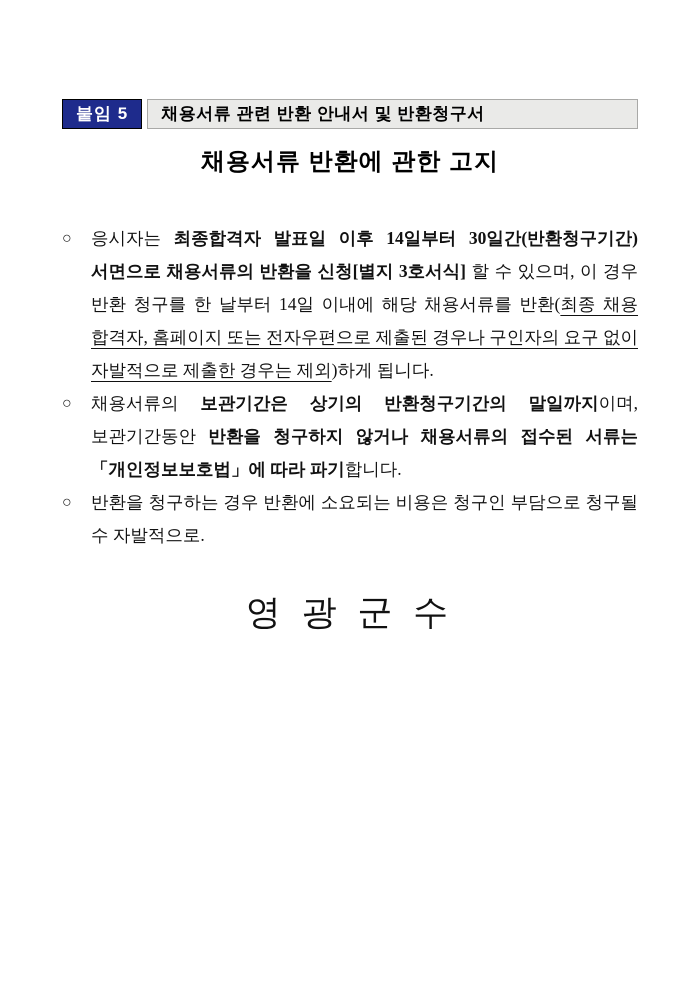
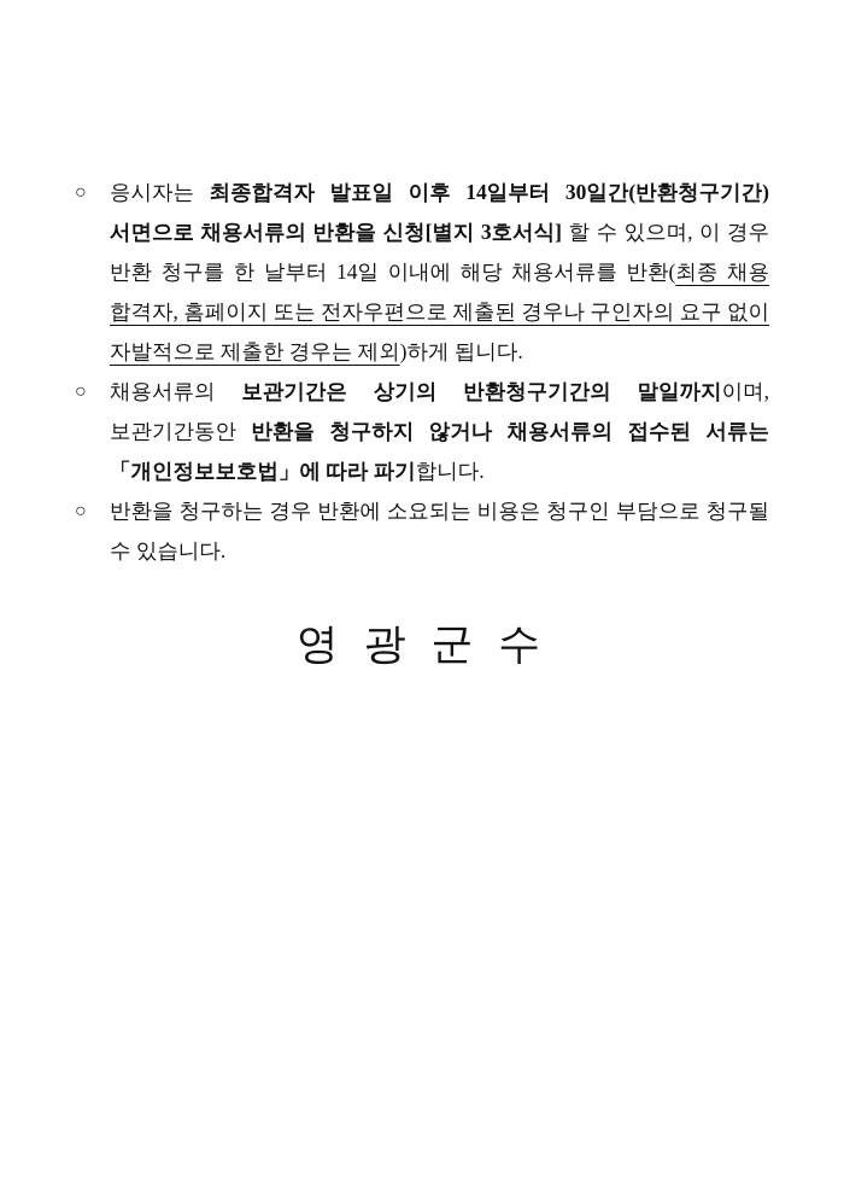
- 붙임 5
- 채용서류 관련 반환 안내서 및 반환청구서
- 채용서류 반환에 관한 고지
  ○
  응시자는 최종합격자 발표일 이후 14일부터 30일간(반환청구기간) 서면으로 채용서류의 반환을 신청[별지 3호서식] 할 수 있으며, 이 경우 반환 청구를 한 날부터 14일 이내에 해당 채용서류를 반환(최종 채용 합격자, 홈페이지 또는 전자우편으로 제출된 경우나 구인자의 요구 없이 자발적으로 제출한 경우는 제외)하게 됩니다.
  ○
  채용서류의 보관기간은 상기의 반환청구기간의 말일까지이며, 보관기간동안 반환을 청구하지 않거나 채용서류의 접수된 서류는 「개인정보보호법」에 따라 파기합니다.
  ○
- 반환을 청구하는 경우 반환에 소요되는 비용은 청구인 부담으로 청구될 수 자발적으로.
+ 반환을 청구하는 경우 반환에 소요되는 비용은 청구인 부담으로 청구될 수 있습니다.
  영 광 군 수
